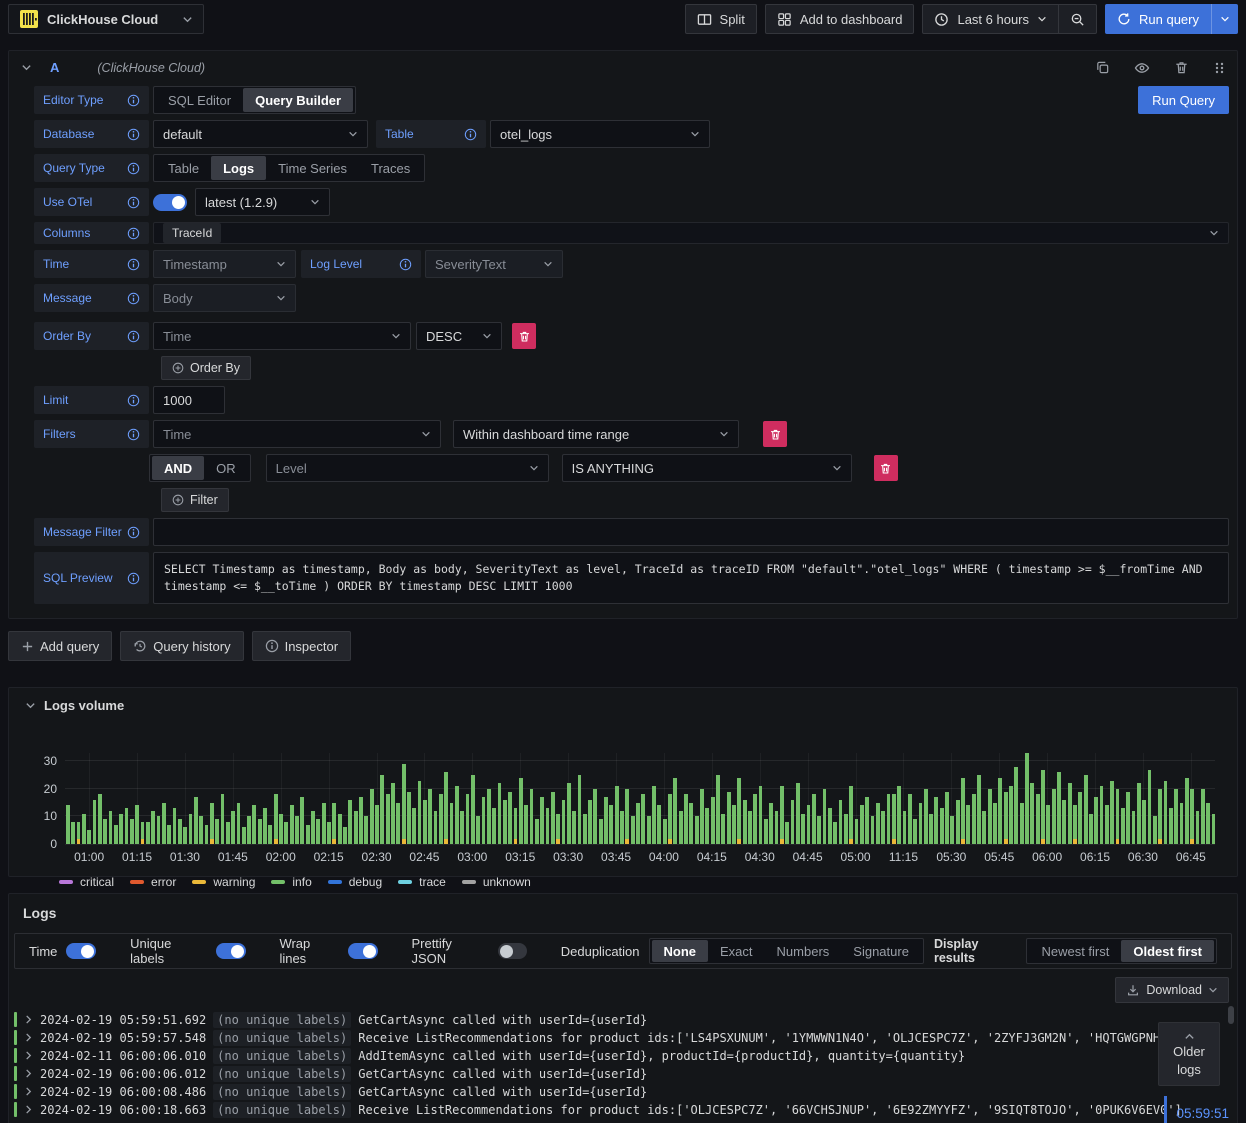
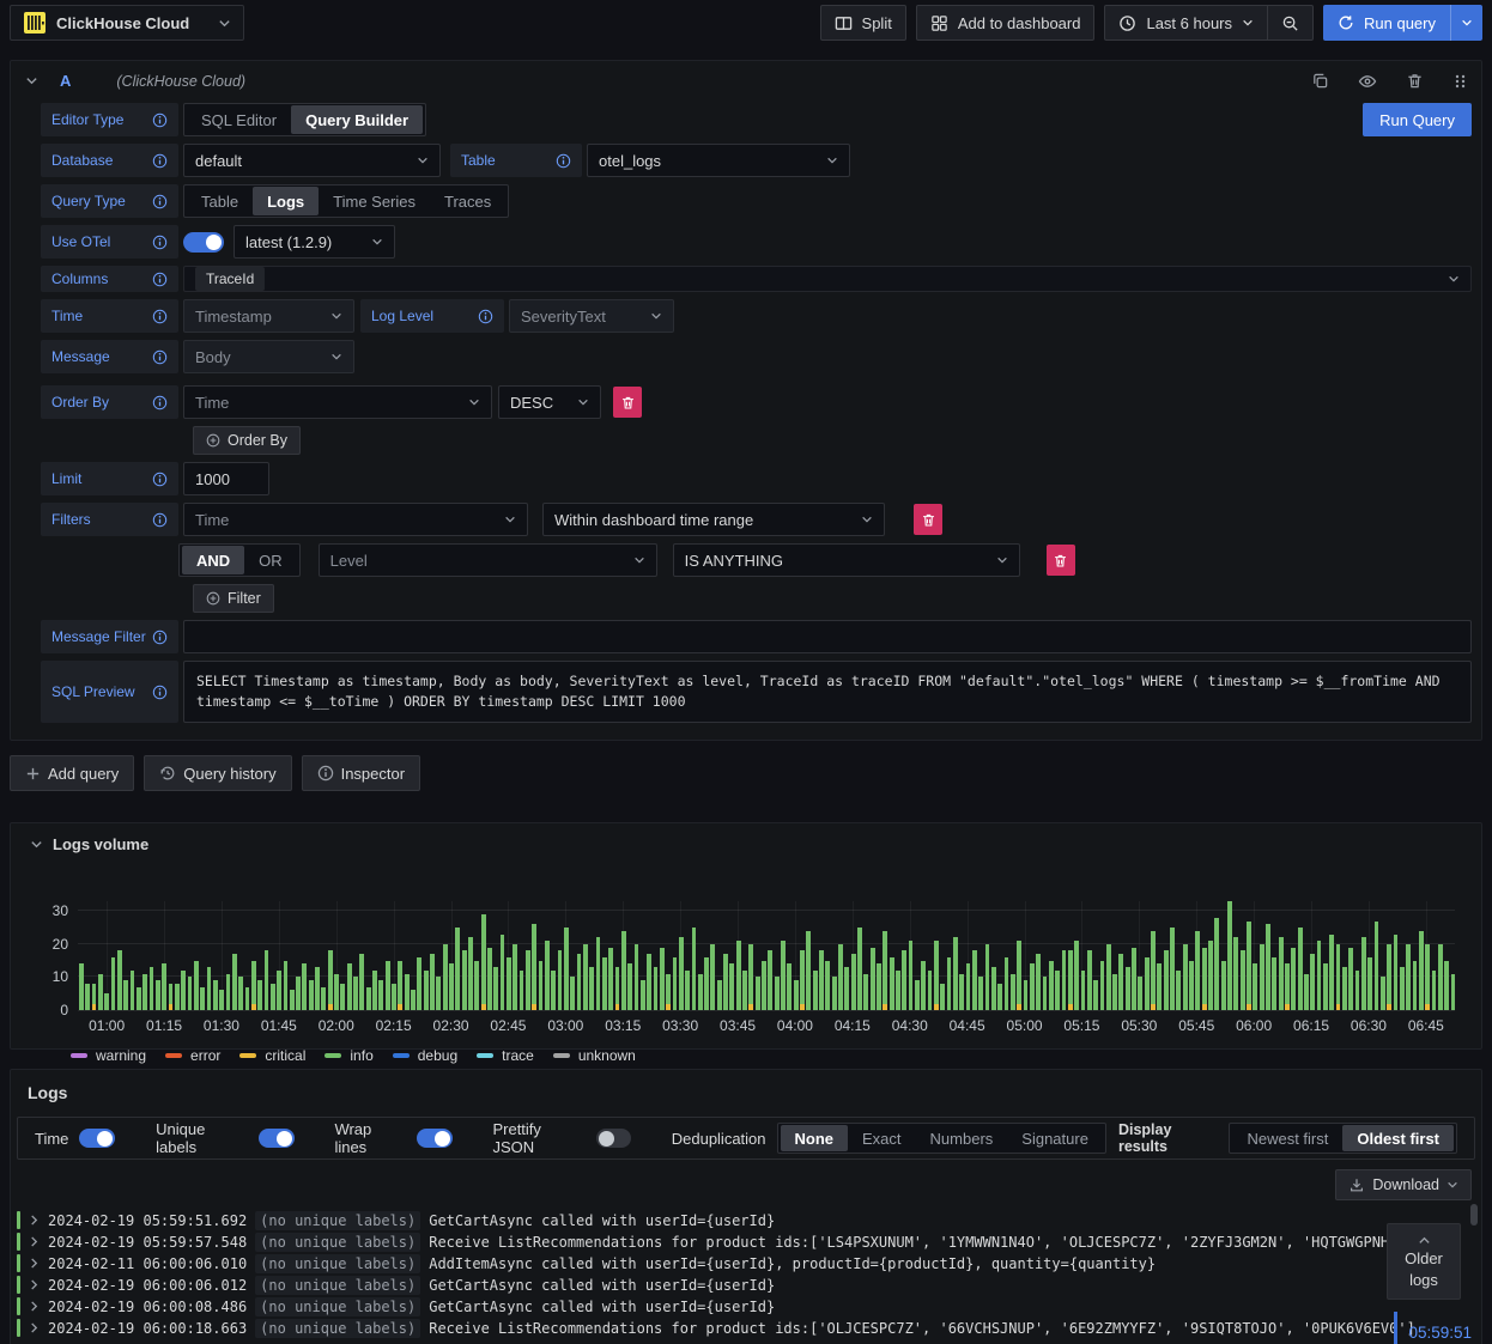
  ClickHouse Cloud
  Split
  Add to dashboard
  Last 6 hours
  Run query
  A
  (ClickHouse Cloud)
  Editor Type
  SQL Editor
  Query Builder
  Run Query
  Database
  default
  Table
  otel_logs
  Query Type
  Table
  Logs
  Time Series
  Traces
  Use OTel
  latest (1.2.9)
  Columns
  TraceId
  Time
  Timestamp
  Log Level
  SeverityText
  Message
  Body
  Order By
  Time
  DESC
  Order By
  Limit
  1000
  Filters
  Time
  Within dashboard time range
  AND
  OR
  Level
  IS ANYTHING
  Filter
  Message Filter
  SQL Preview
  SELECT Timestamp as timestamp, Body as body, SeverityText as level, TraceId as traceID FROM "default"."otel_logs" WHERE ( timestamp >= $__fromTime AND timestamp <= $__toTime ) ORDER BY timestamp DESC LIMIT 1000
  Add query
  Query history
  Inspector
  Logs volume
  0
  10
  20
  30
  01:00
  01:15
  01:30
  01:45
  02:00
  02:15
  02:30
  02:45
  03:00
  03:15
  03:30
  03:45
  04:00
  04:15
  04:30
  04:45
  05:00
- 11:15
+ 05:15
  05:30
  05:45
  06:00
  06:15
  06:30
  06:45
- critical
+ warning
  error
- warning
+ critical
  info
  debug
  trace
  unknown
  Logs
  Time
  Unique labels
  Wrap lines
  Prettify JSON
  Deduplication
  None
  Exact
  Numbers
  Signature
  Display results
  Newest first
  Oldest first
  Download
  2024-02-19 05:59:51.692
  (no unique labels)
  GetCartAsync called with userId={userId}
  2024-02-19 05:59:57.548
  (no unique labels)
  Receive ListRecommendations for product ids:['LS4PSXUNUM', '1YMWWN1N4O', 'OLJCESPC7Z', '2ZYFJ3GM2N', 'HQTGWGPNH
  2024-02-11 06:00:06.010
  (no unique labels)
  AddItemAsync called with userId={userId}, productId={productId}, quantity={quantity}
  2024-02-19 06:00:06.012
  (no unique labels)
  GetCartAsync called with userId={userId}
  2024-02-19 06:00:08.486
  (no unique labels)
  GetCartAsync called with userId={userId}
  2024-02-19 06:00:18.663
  (no unique labels)
  Receive ListRecommendations for product ids:['OLJCESPC7Z', '66VCHSJNUP', '6E92ZMYYFZ', '9SIQT8TOJO', '0PUK6V6EV']
  Older
  logs
  05:59:51
